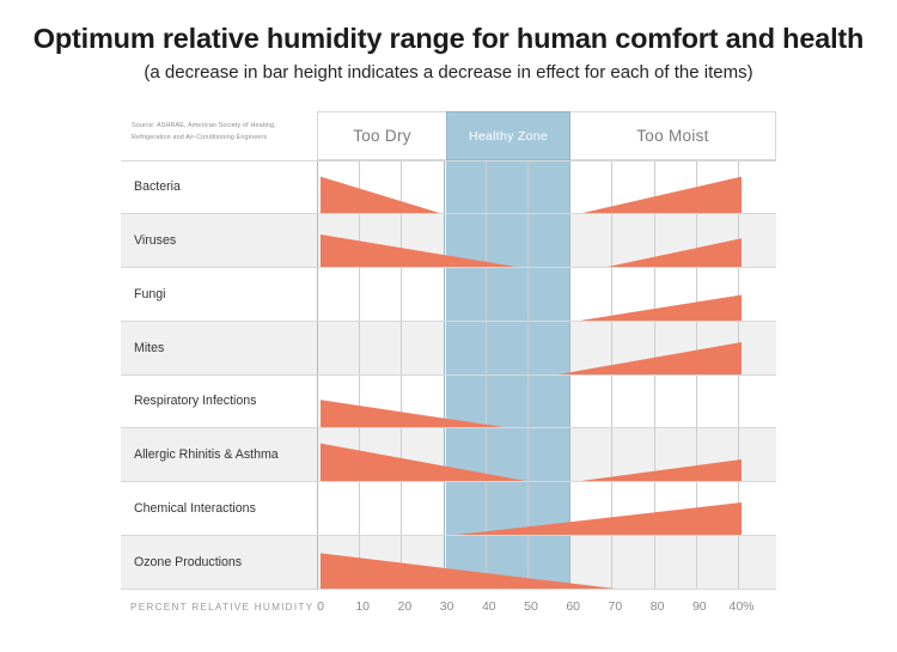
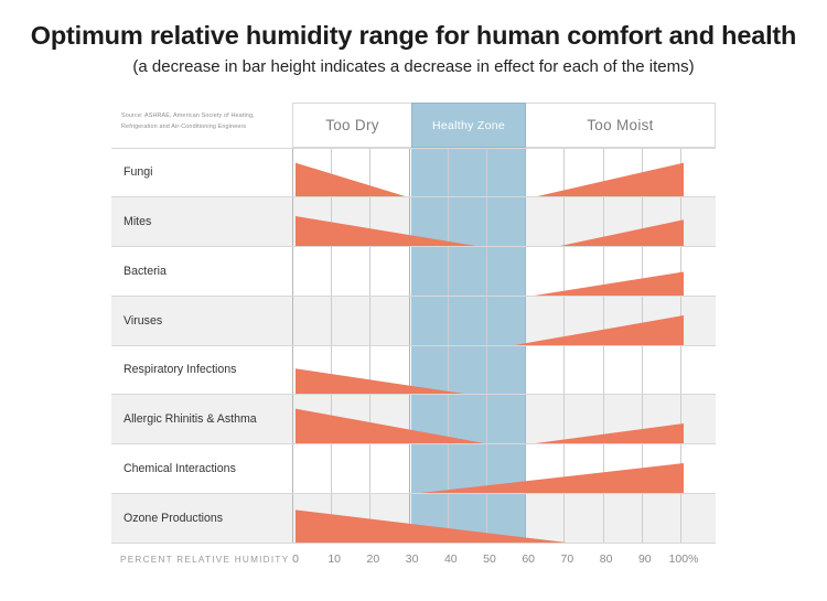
  Optimum relative humidity range for human comfort and health
  (a decrease in bar height indicates a decrease in effect for each of the items)
  Too Dry
  Healthy Zone
  Too Moist
- Bacteria
+ Fungi
- Viruses
+ Mites
- Fungi
+ Bacteria
- Mites
+ Viruses
  Respiratory Infections
  Allergic Rhinitis & Asthma
  Chemical Interactions
  Ozone Productions
  PERCENT RELATIVE HUMIDITY
  0
  10
  20
  30
  40
  50
  60
  70
  80
  90
- 40%
+ 100%
